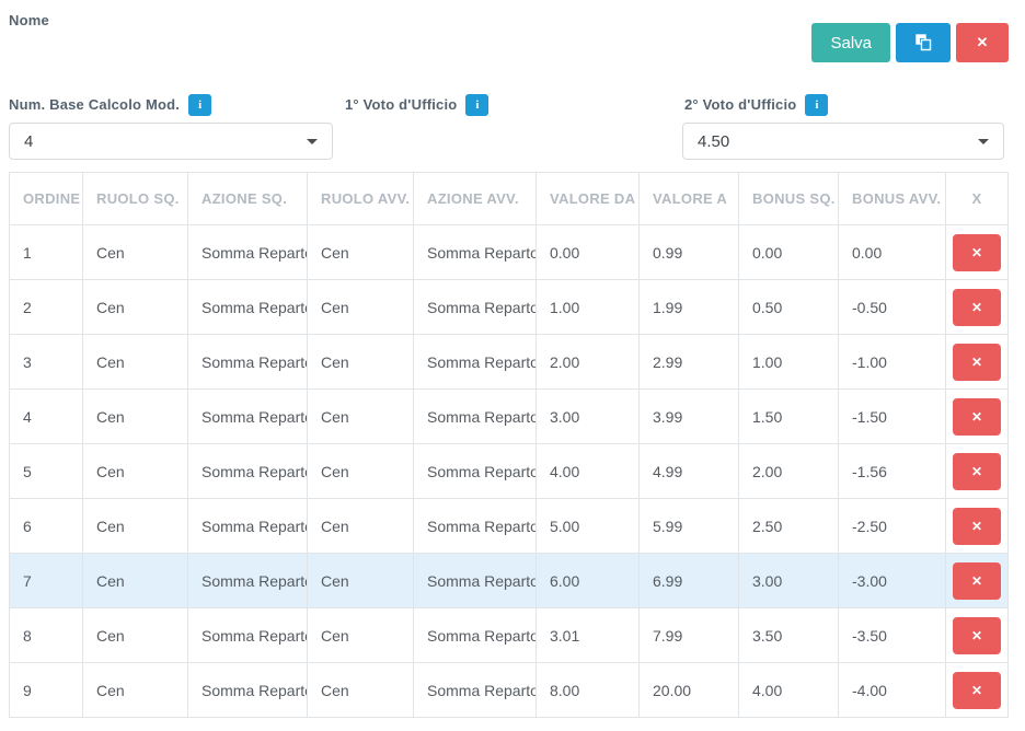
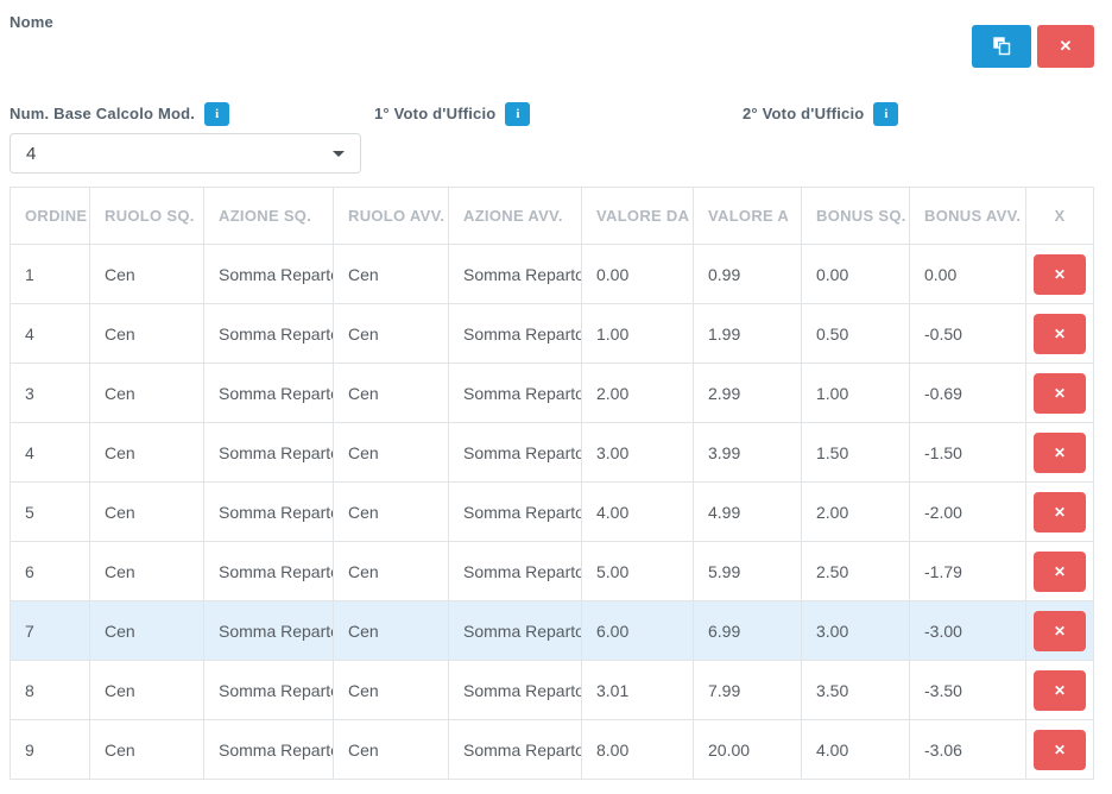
  Nome
- Salva
  ✕
  Num. Base Calcolo Mod.
  i
  1° Voto d'Ufficio
  i
  2° Voto d'Ufficio
  i
  4
- 4.50
  ORDINE	RUOLO SQ.	AZIONE SQ.	RUOLO AVV.	AZIONE AVV.	VALORE DA	VALORE A	BONUS SQ.	BONUS AVV.	X
  1	Cen	Somma Repart	Cen	Somma Reparto	0.00	0.99	0.00	0.00	✕
- 2	Cen	Somma Repart	Cen	Somma Reparto	1.00	1.99	0.50	-0.50	✕
+ 4	Cen	Somma Repart	Cen	Somma Reparto	1.00	1.99	0.50	-0.50	✕
- 3	Cen	Somma Repart	Cen	Somma Reparto	2.00	2.99	1.00	-1.00	✕
+ 3	Cen	Somma Repart	Cen	Somma Reparto	2.00	2.99	1.00	-0.69	✕
  4	Cen	Somma Repart	Cen	Somma Reparto	3.00	3.99	1.50	-1.50	✕
- 5	Cen	Somma Repart	Cen	Somma Reparto	4.00	4.99	2.00	-1.56	✕
+ 5	Cen	Somma Repart	Cen	Somma Reparto	4.00	4.99	2.00	-2.00	✕
- 6	Cen	Somma Repart	Cen	Somma Reparto	5.00	5.99	2.50	-2.50	✕
+ 6	Cen	Somma Repart	Cen	Somma Reparto	5.00	5.99	2.50	-1.79	✕
  7	Cen	Somma Repart	Cen	Somma Reparto	6.00	6.99	3.00	-3.00	✕
  8	Cen	Somma Repart	Cen	Somma Reparto	3.01	7.99	3.50	-3.50	✕
- 9	Cen	Somma Repart	Cen	Somma Reparto	8.00	20.00	4.00	-4.00	✕
+ 9	Cen	Somma Repart	Cen	Somma Reparto	8.00	20.00	4.00	-3.06	✕
